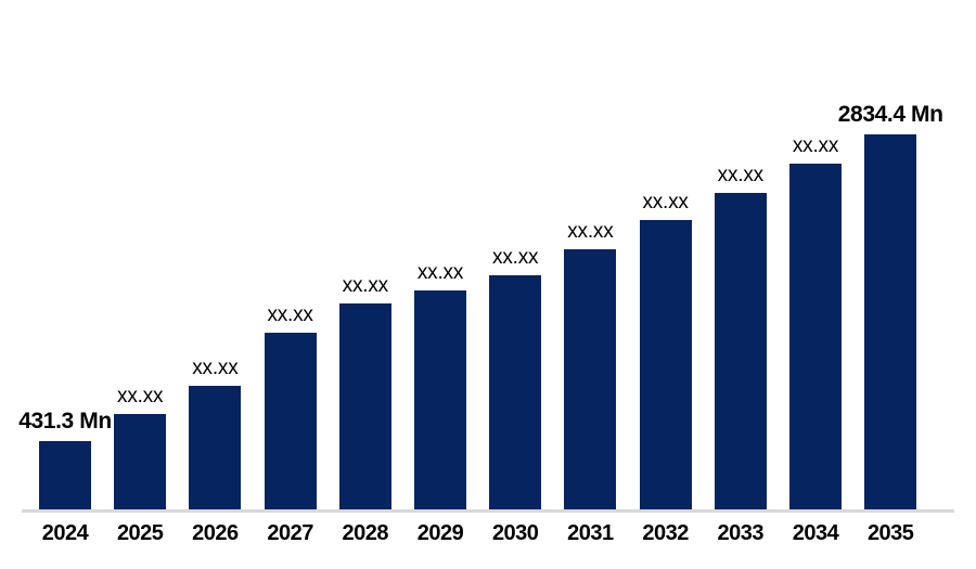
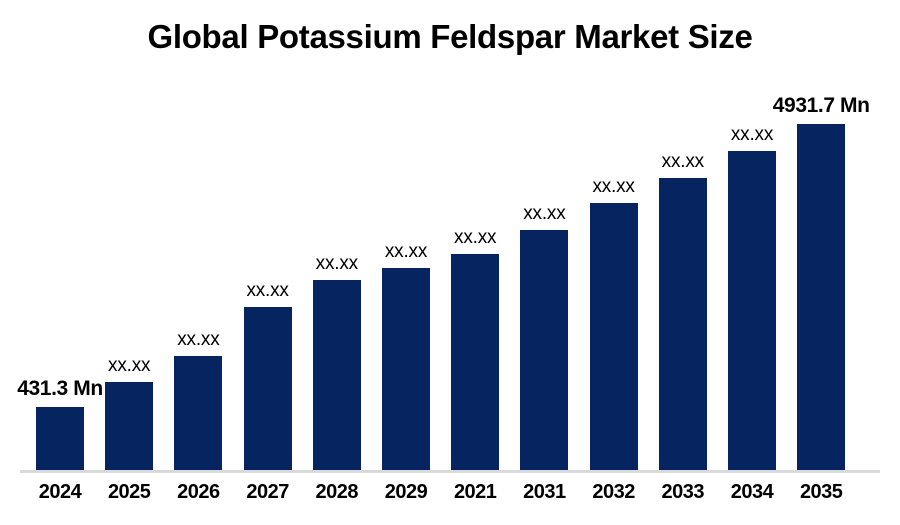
+ Global Potassium Feldspar Market Size
  431.3 Mn
  xx.xx
  xx.xx
  xx.xx
  xx.xx
  xx.xx
  xx.xx
  xx.xx
  xx.xx
  xx.xx
  xx.xx
- 2834.4 Mn
+ 4931.7 Mn
  2024
  2025
  2026
  2027
  2028
  2029
- 2030
+ 2021
  2031
  2032
  2033
  2034
  2035
